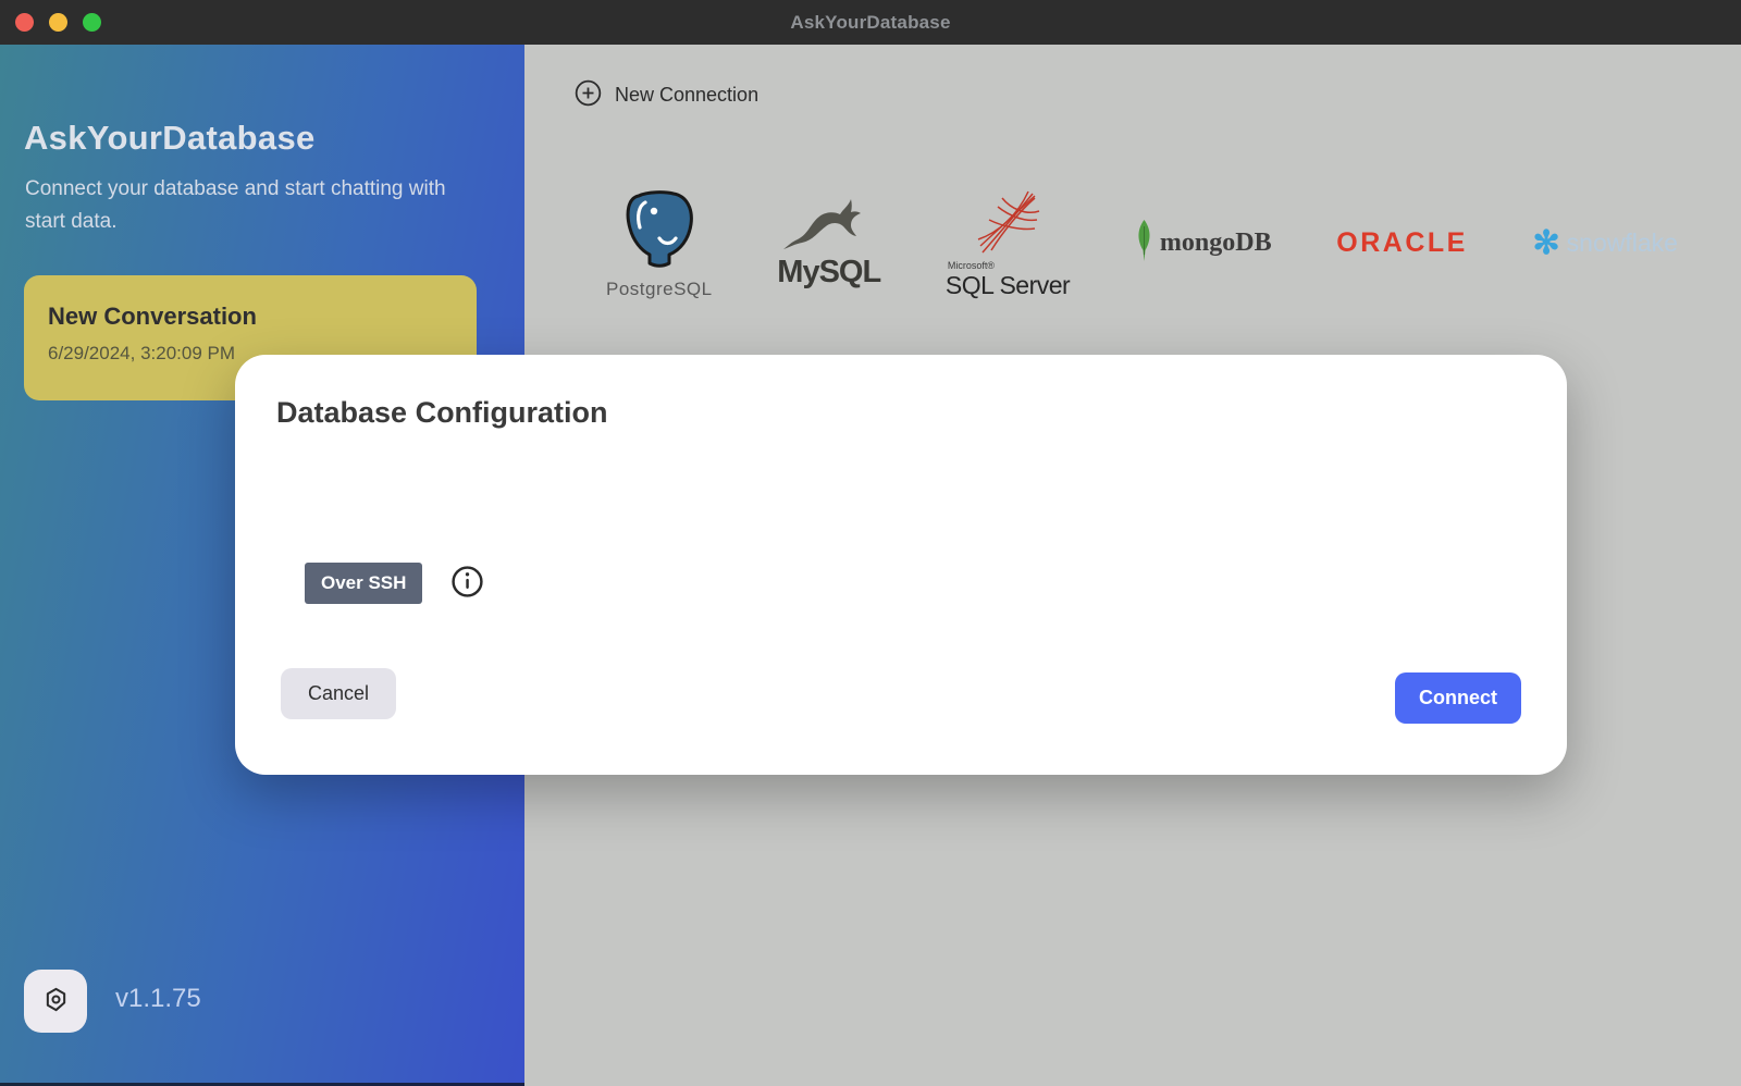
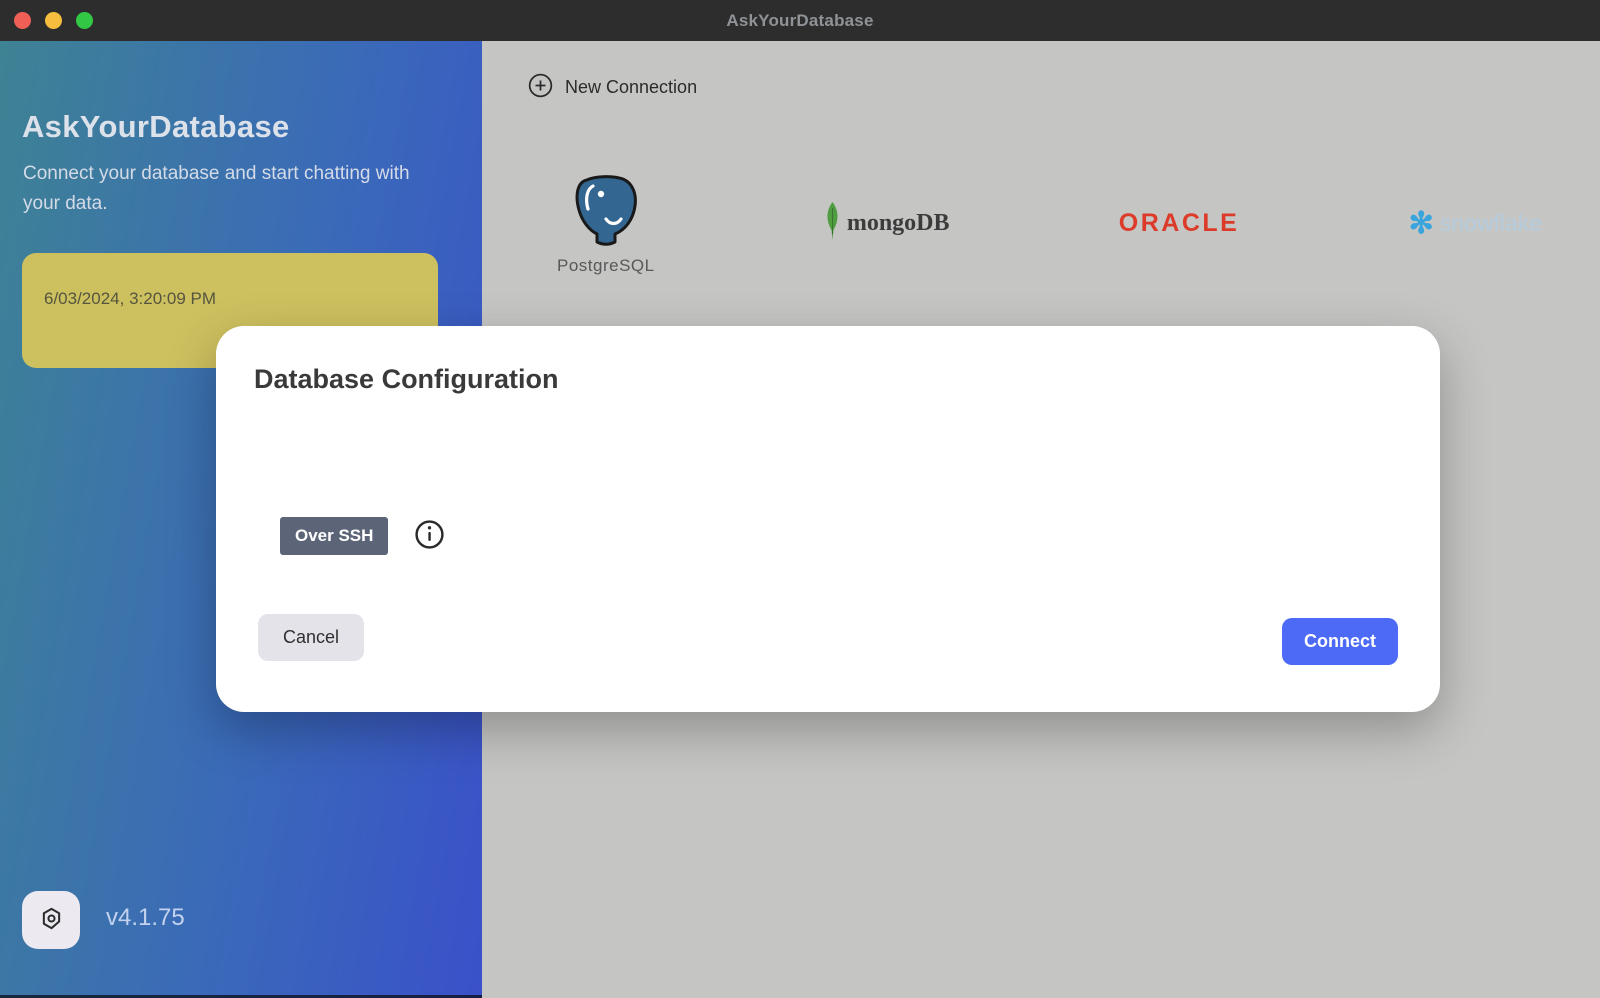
  AskYourDatabase
  AskYourDatabase
- Connect your database and start chatting with start data.
+ Connect your database and start chatting with your data.
- New Conversation
- 6/29/2024, 3:20:09 PM
+ 6/03/2024, 3:20:09 PM
- v1.1.75
+ v4.1.75
  New Connection
  PostgreSQL
- MySQL
- Microsoft®
- SQL Server
  mongoDB
  ORACLE
  ✻
  snowflake
  Database Configuration
  Over SSH
  Cancel
  Connect
